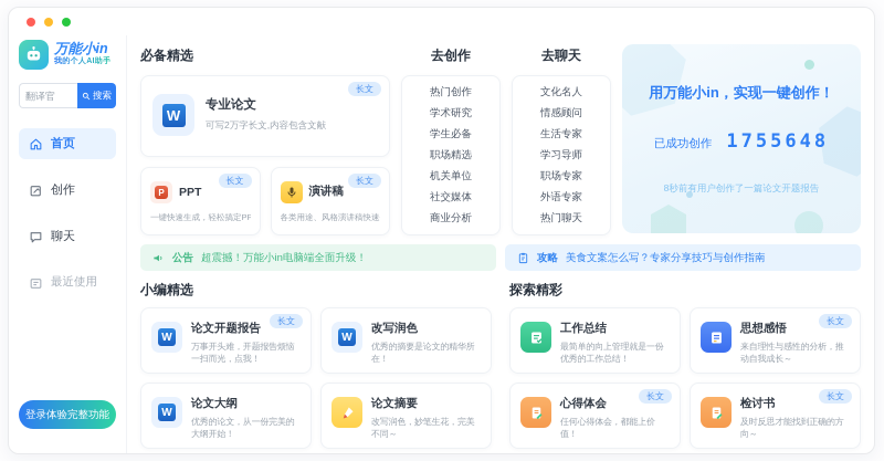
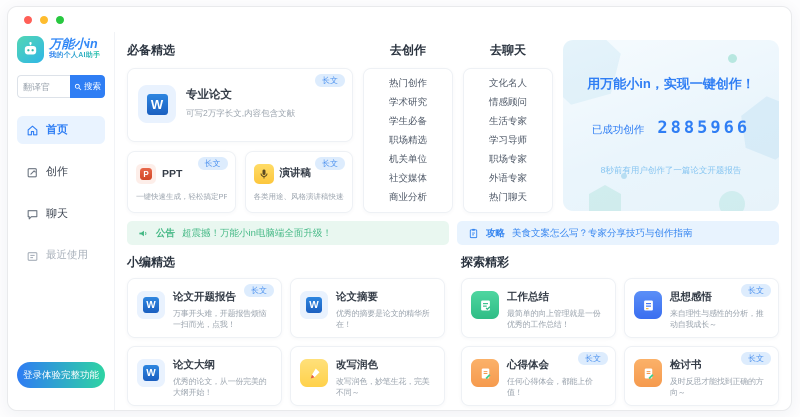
  万能小in
  翻译官
  搜索
  首页
  创作
  聊天
  最近使用
  登录体验完整功能
  必备精选
  长文
  W
  专业论文
  可写2万字长文,内容包含文献
  长文
  P
  PPT
  一键快速生成，轻松搞定PP
  长文
  演讲稿
  各类用途、风格演讲稿快速
  去创作
  热门创作
  学术研究
  学生必备
  职场精选
  机关单位
  社交媒体
  商业分析
  去聊天
  文化名人
  情感顾问
  生活专家
  学习导师
  职场专家
  外语专家
  热门聊天
  用万能小in，实现一键创作！
  已成功创作
- 1755648
+ 2885966
  8秒前有用户创作了一篇论文开题报告
  公告
  超震撼！万能小in电脑端全面升级！
  攻略
  美食文案怎么写？专家分享技巧与创作指南
  小编精选
  长文
  W
  论文开题报告
  万事开头难，开题报告烦恼一扫而光，点我！
  W
- 改写润色
+ 论文摘要
  优秀的摘要是论文的精华所在！
  W
  论文大纲
  优秀的论文，从一份完美的大纲开始！
- 论文摘要
+ 改写润色
  改写润色，妙笔生花，完美不同～
  探索精彩
  工作总结
  最简单的向上管理就是一份优秀的工作总结！
  长文
  思想感悟
  来自理性与感性的分析，推动自我成长～
  长文
  心得体会
  任何心得体会，都能上价值！
  长文
  检讨书
  及时反思才能找到正确的方向～
